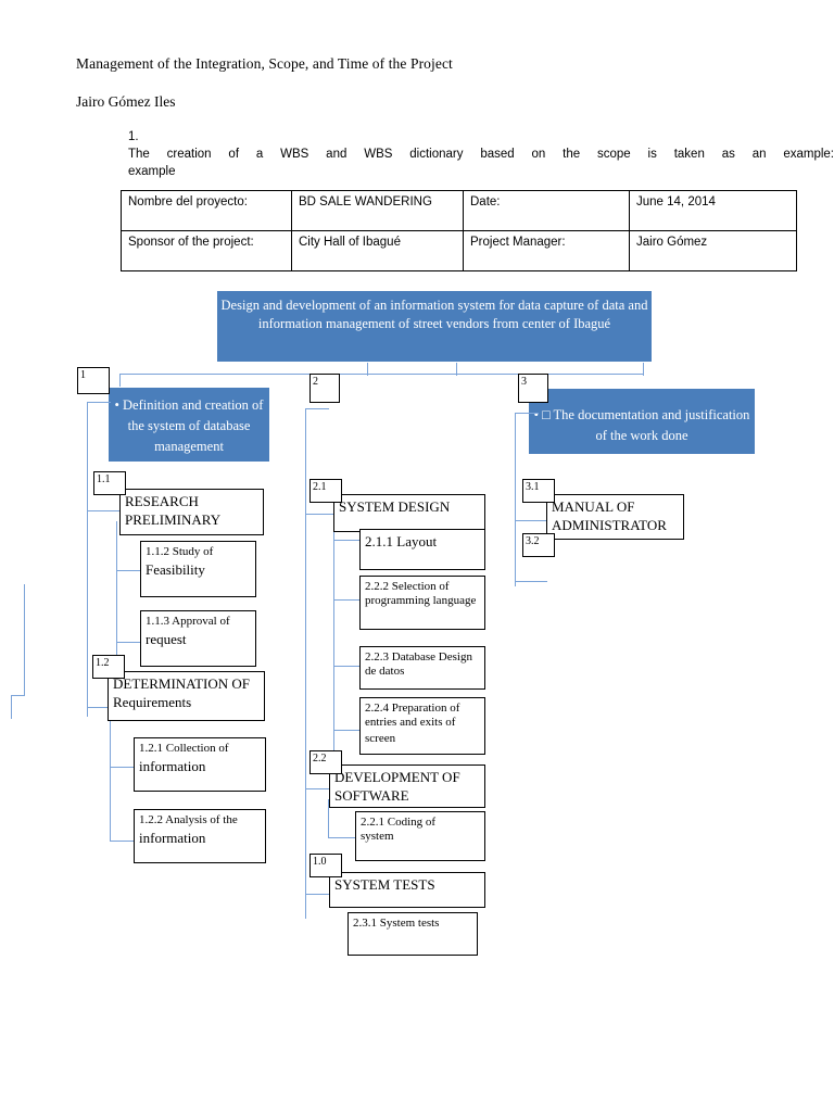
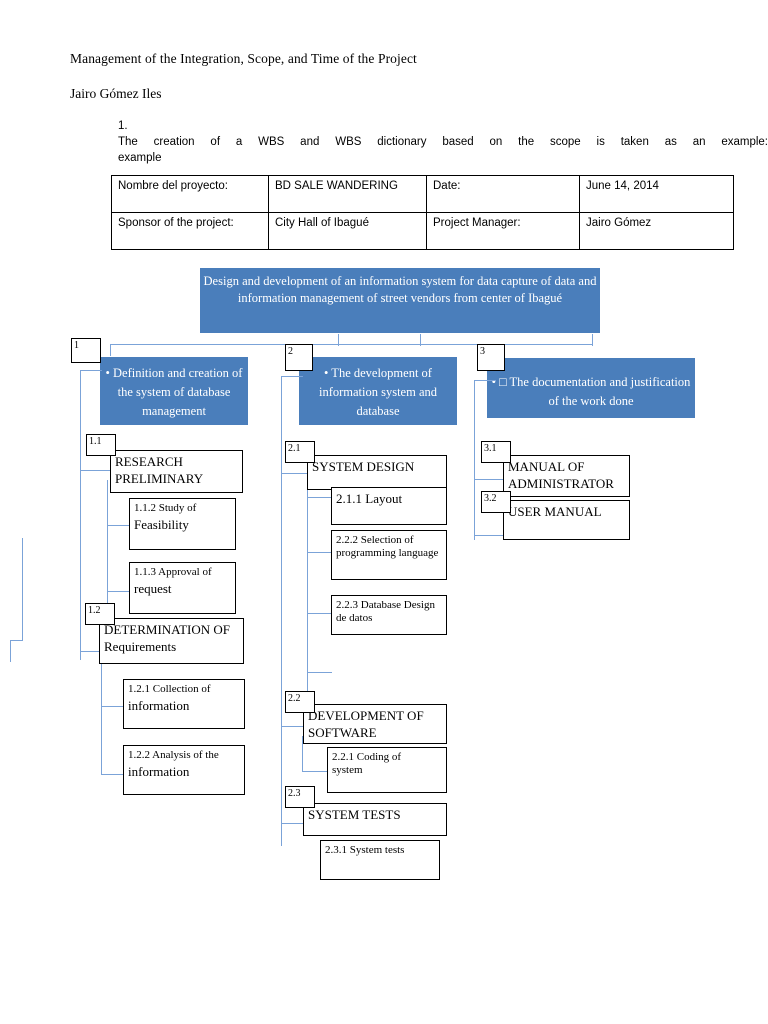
  Management of the Integration, Scope, and Time of the Project
  Jairo Gómez Iles
  1.
  The creation of a WBS and WBS dictionary based on the scope is taken as an example:
  example
  Nombre del proyecto:	BD SALE WANDERING	Date:	June 14, 2014
  Sponsor of the project:	City Hall of Ibagué	Project Manager:	Jairo Gómez
  Design and development of an information system for data capture of data and information management of street vendors from center of Ibagué
  • Definition and creation of the system of database management
  1
+ • The development of information system and database
  2
  • □ The documentation and justification of the work done
  3
  RESEARCH PRELIMINARY
  1.1
  1.1.2 Study of
  Feasibility
  1.1.3 Approval of
  request
  DETERMINATION OF Requirements
  1.2
  1.2.1 Collection of
  information
  1.2.2 Analysis of the
  information
  SYSTEM DESIGN
  2.1
  2.1.1 Layout
  2.2.2 Selection of
  programming language
  2.2.3 Database Design
  de datos
- 2.2.4 Preparation of
- entries and exits of screen
  DEVELOPMENT OF SOFTWARE
  2.2
  2.2.1 Coding of
  system
  SYSTEM TESTS
- 1.0
+ 2.3
  2.3.1 System tests
  MANUAL OF ADMINISTRATOR
  3.1
+ USER MANUAL
  3.2
